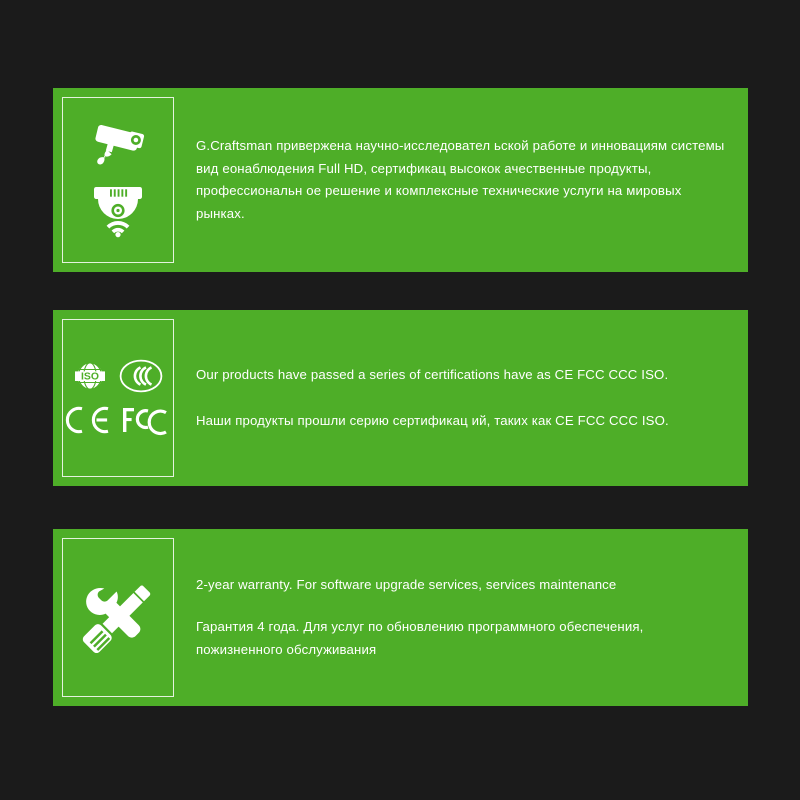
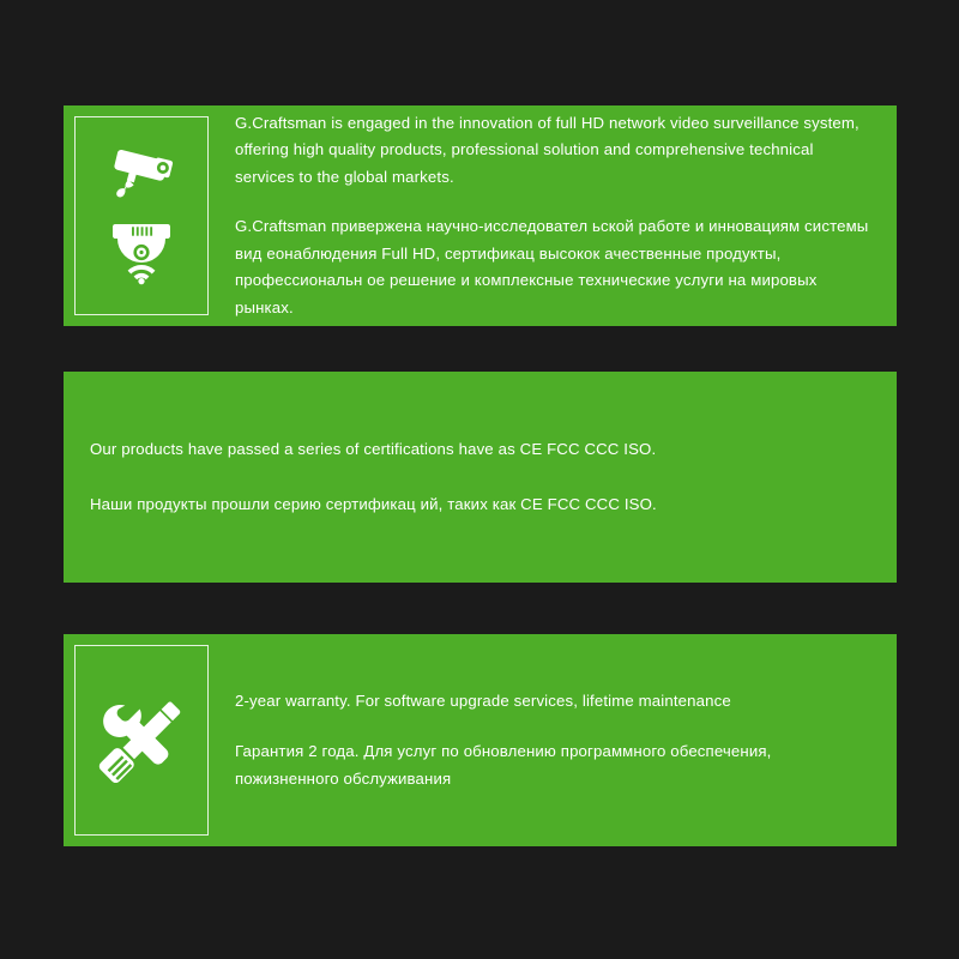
+ G.Craftsman is engaged in the innovation of full HD network video surveillance system, offering high quality products, professional solution and comprehensive technical services to the global markets.
  G.Craftsman привержена научно-исследовател ьской работе и инновациям системы вид еонаблюдения Full HD, сертификац высокок ачественные продукты, профессиональн ое решение и комплексные технические услуги на мировых рынках.
- ISO
  Our products have passed a series of certifications have as CE FCC CCC ISO.
  Наши продукты прошли серию сертификац ий, таких как CE FCC CCC ISO.
- 2-year warranty. For software upgrade services, services maintenance
+ 2-year warranty. For software upgrade services, lifetime maintenance
- Гарантия 4 года. Для услуг по обновлению программного обеспечения, пожизненного обслуживания
+ Гарантия 2 года. Для услуг по обновлению программного обеспечения, пожизненного обслуживания
